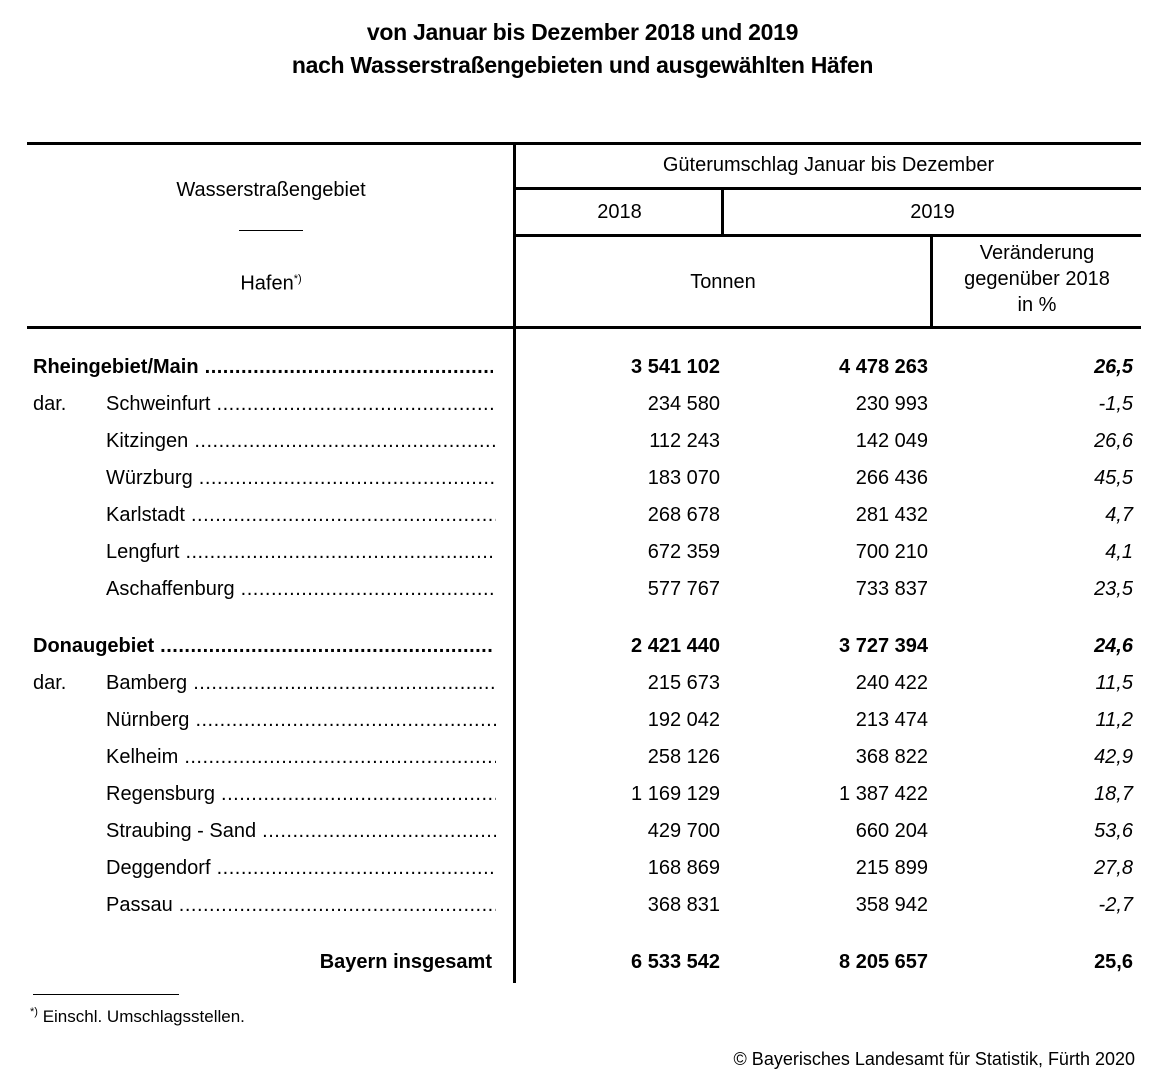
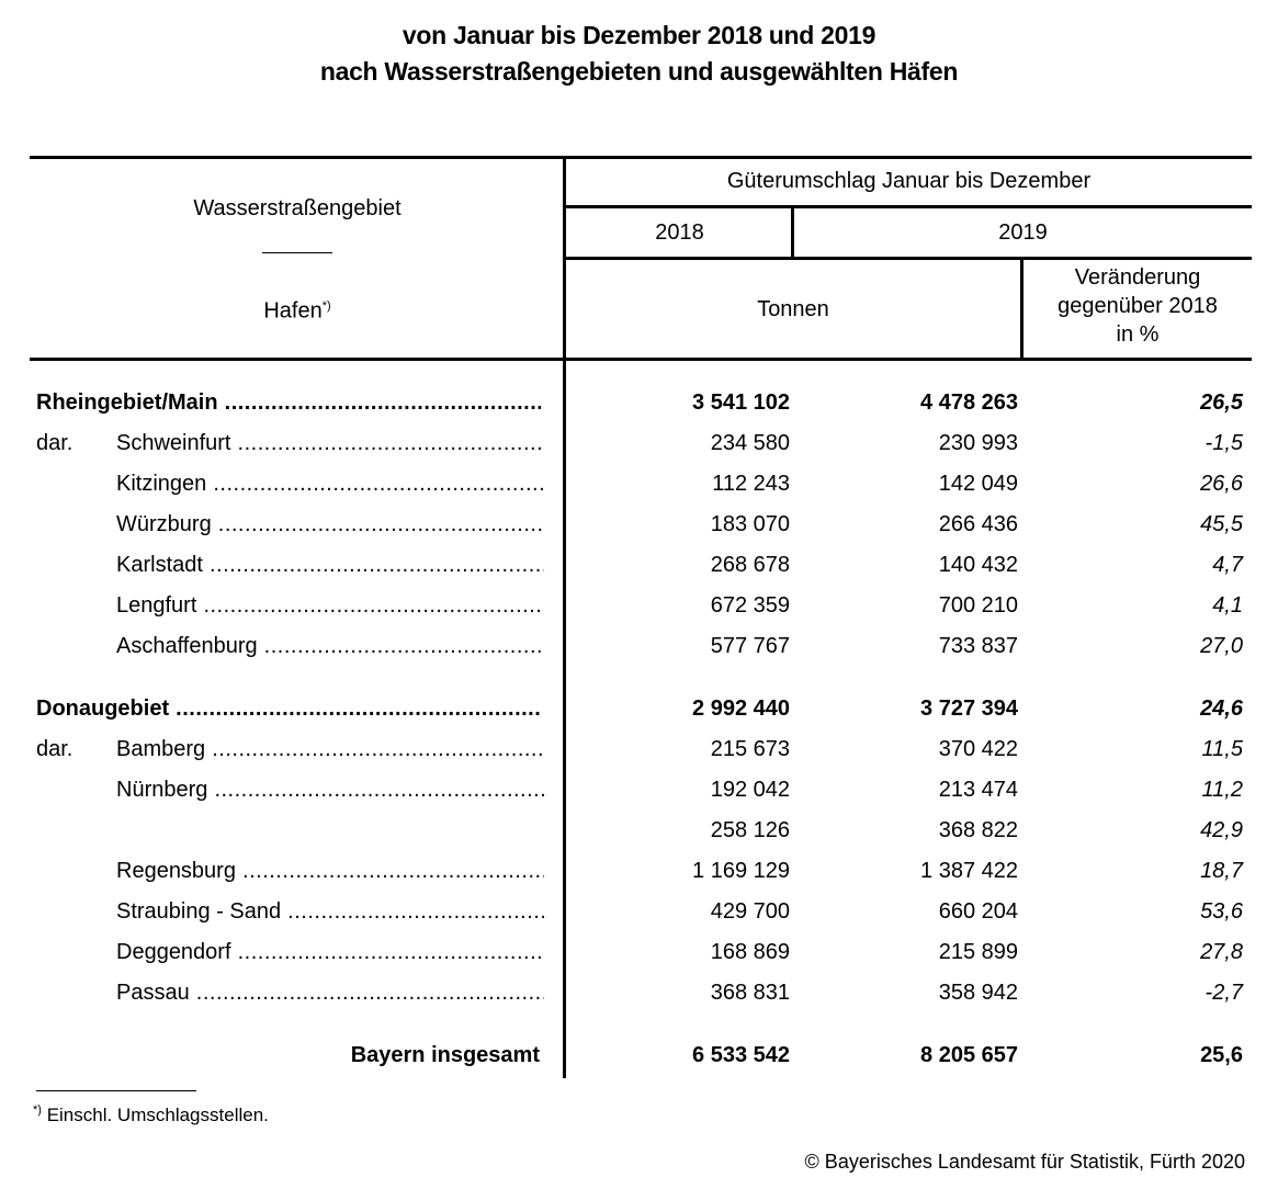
  von Januar bis Dezember 2018 und 2019
  nach Wasserstraßengebieten und ausgewählten Häfen
  Wasserstraßengebiet
  Hafen*)
  Güterumschlag Januar bis Dezember
  2018
  2019
  Tonnen
  Veränderung
  gegenüber 2018
  in %
  Rheingebiet/Main
  3 541 102
  4 478 263
  26,5
  dar.
  Schweinfurt
  234 580
  230 993
  -1,5
  Kitzingen
  112 243
  142 049
  26,6
  Würzburg
  183 070
  266 436
  45,5
  Karlstadt
  268 678
- 281 432
+ 140 432
  4,7
  Lengfurt
  672 359
  700 210
  4,1
  Aschaffenburg
  577 767
  733 837
- 23,5
+ 27,0
  Donaugebiet
- 2 421 440
+ 2 992 440
  3 727 394
  24,6
  dar.
  Bamberg
  215 673
- 240 422
+ 370 422
  11,5
  Nürnberg
  192 042
  213 474
  11,2
- Kelheim
  258 126
  368 822
  42,9
  Regensburg
  1 169 129
  1 387 422
  18,7
  Straubing - Sand
  429 700
  660 204
  53,6
  Deggendorf
  168 869
  215 899
  27,8
  Passau
  368 831
  358 942
  -2,7
  Bayern insgesamt
  6 533 542
  8 205 657
  25,6
  *) Einschl. Umschlagsstellen.
  © Bayerisches Landesamt für Statistik, Fürth 2020
